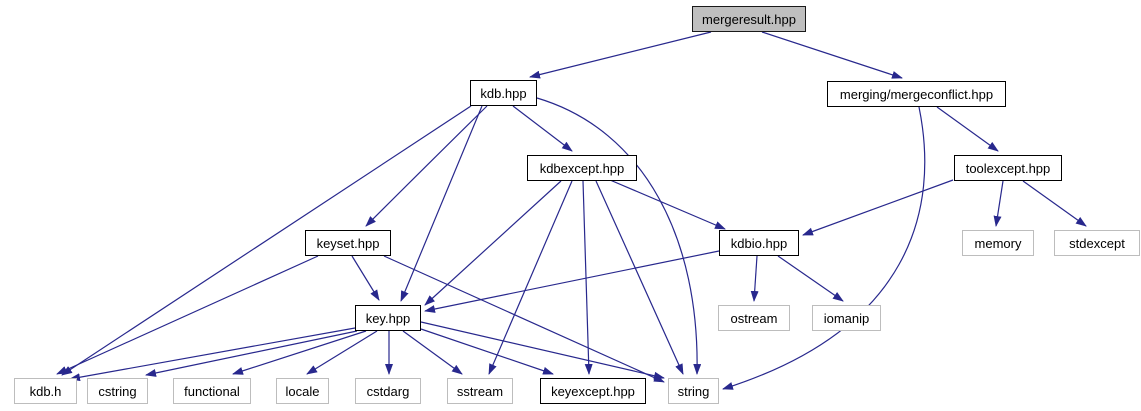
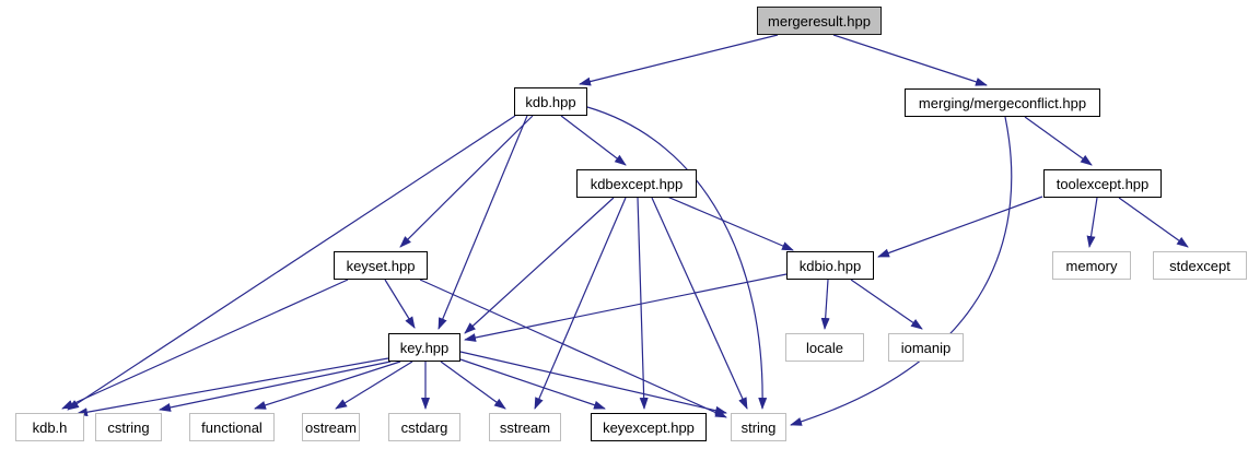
  mergeresult.hpp
  kdb.hpp
  merging/mergeconflict.hpp
  kdbexcept.hpp
  toolexcept.hpp
  keyset.hpp
  kdbio.hpp
  memory
  stdexcept
  key.hpp
- ostream
+ locale
  iomanip
  kdb.h
  cstring
  functional
- locale
+ ostream
  cstdarg
  sstream
  keyexcept.hpp
  string
